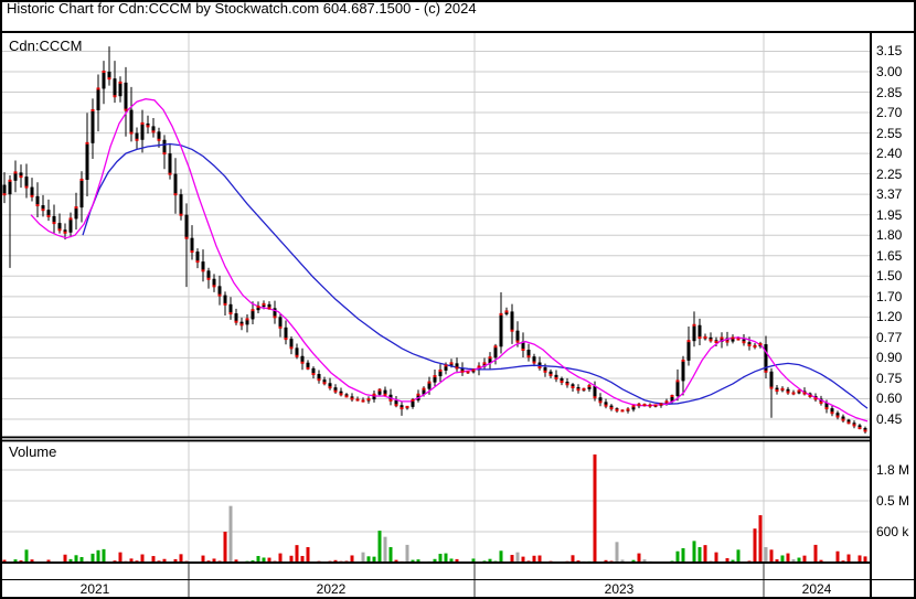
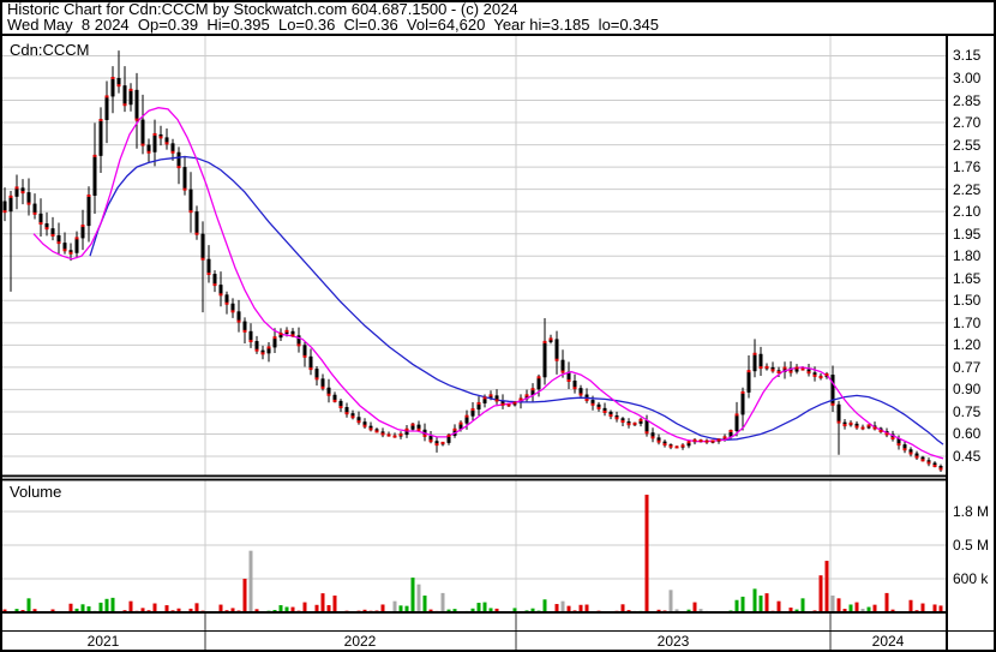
  Historic Chart for Cdn:CCCM by Stockwatch.com 604.687.1500 - (c) 2024
+ Wed May 8 2024 Op=0.39 Hi=0.395 Lo=0.36 Cl=0.36 Vol=64,620 Year hi=3.185 lo=0.345
  Cdn:CCCM
  Volume
  3.15
  3.00
  2.85
  2.70
  2.55
- 2.40
+ 1.76
  2.25
- 3.37
+ 2.10
  1.95
  1.80
  1.65
  1.50
  1.70
  1.20
  0.77
  0.90
  0.75
  0.60
  0.45
  1.8 M
  0.5 M
  600 k
  2021
  2022
  2023
  2024
